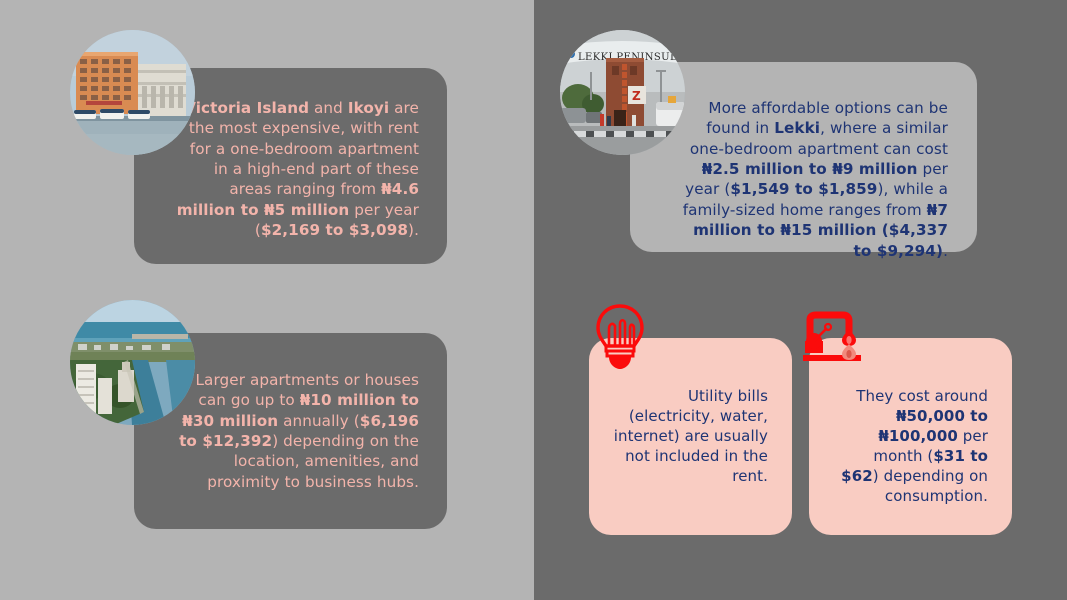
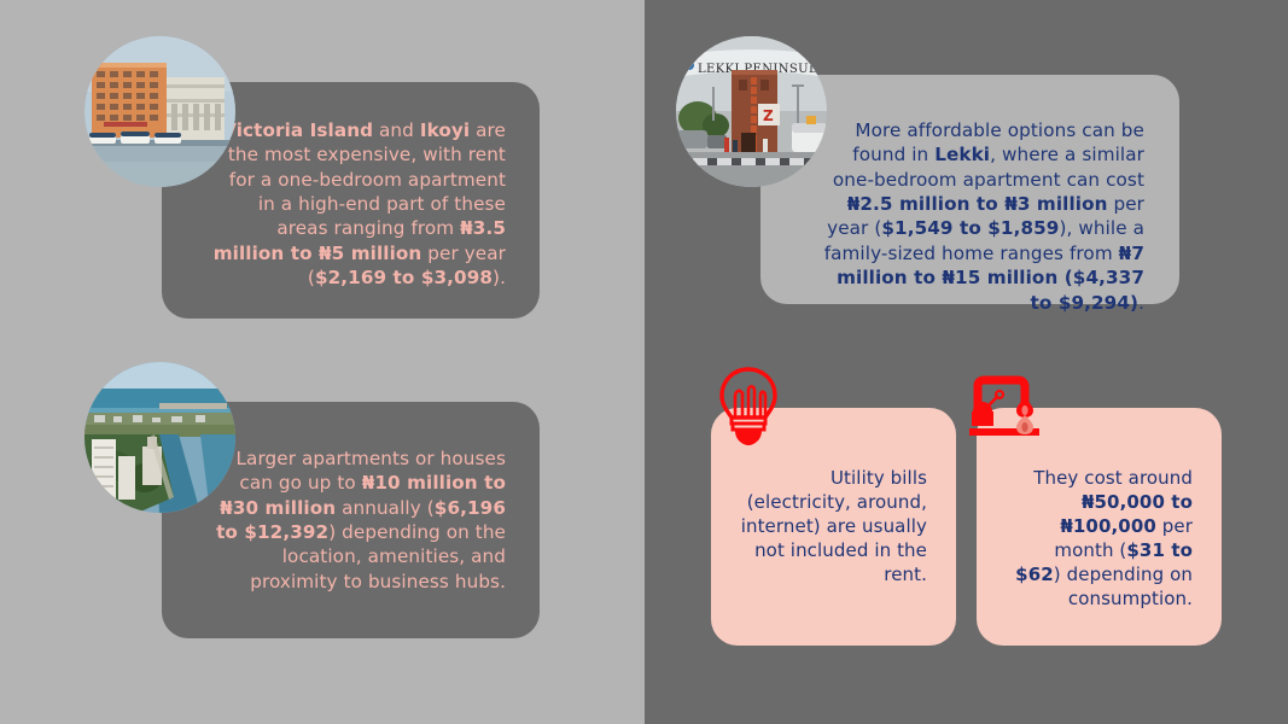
- ictoria Island and Ikoyi are the most expensive, with rent for a one-bedroom apartment in a high-end part of these areas ranging from ₦4.6 million to ₦5 million per year ($2,169 to $3,098).
+ ictoria Island and Ikoyi are the most expensive, with rent for a one-bedroom apartment in a high-end part of these areas ranging from ₦3.5 million to ₦5 million per year ($2,169 to $3,098).
- More affordable options can be found in Lekki, where a similar one-bedroom apartment can cost ₦2.5 million to ₦9 million per year ($1,549 to $1,859), while a family-sized home ranges from ₦7 million to ₦15 million ($4,337 to $9,294).
+ More affordable options can be found in Lekki, where a similar one-bedroom apartment can cost ₦2.5 million to ₦3 million per year ($1,549 to $1,859), while a family-sized home ranges from ₦7 million to ₦15 million ($4,337 to $9,294).
  LEKKI PENINSUL
  Z
  Larger apartments or houses can go up to ₦10 million to ₦30 million annually ($6,196 to $12,392) depending on the location, amenities, and proximity to business hubs.
- Utility bills (electricity, water, internet) are usually not included in the rent.
+ Utility bills (electricity, around, internet) are usually not included in the rent.
  They cost around ₦50,000 to ₦100,000 per month ($31 to $62) depending on consumption.
